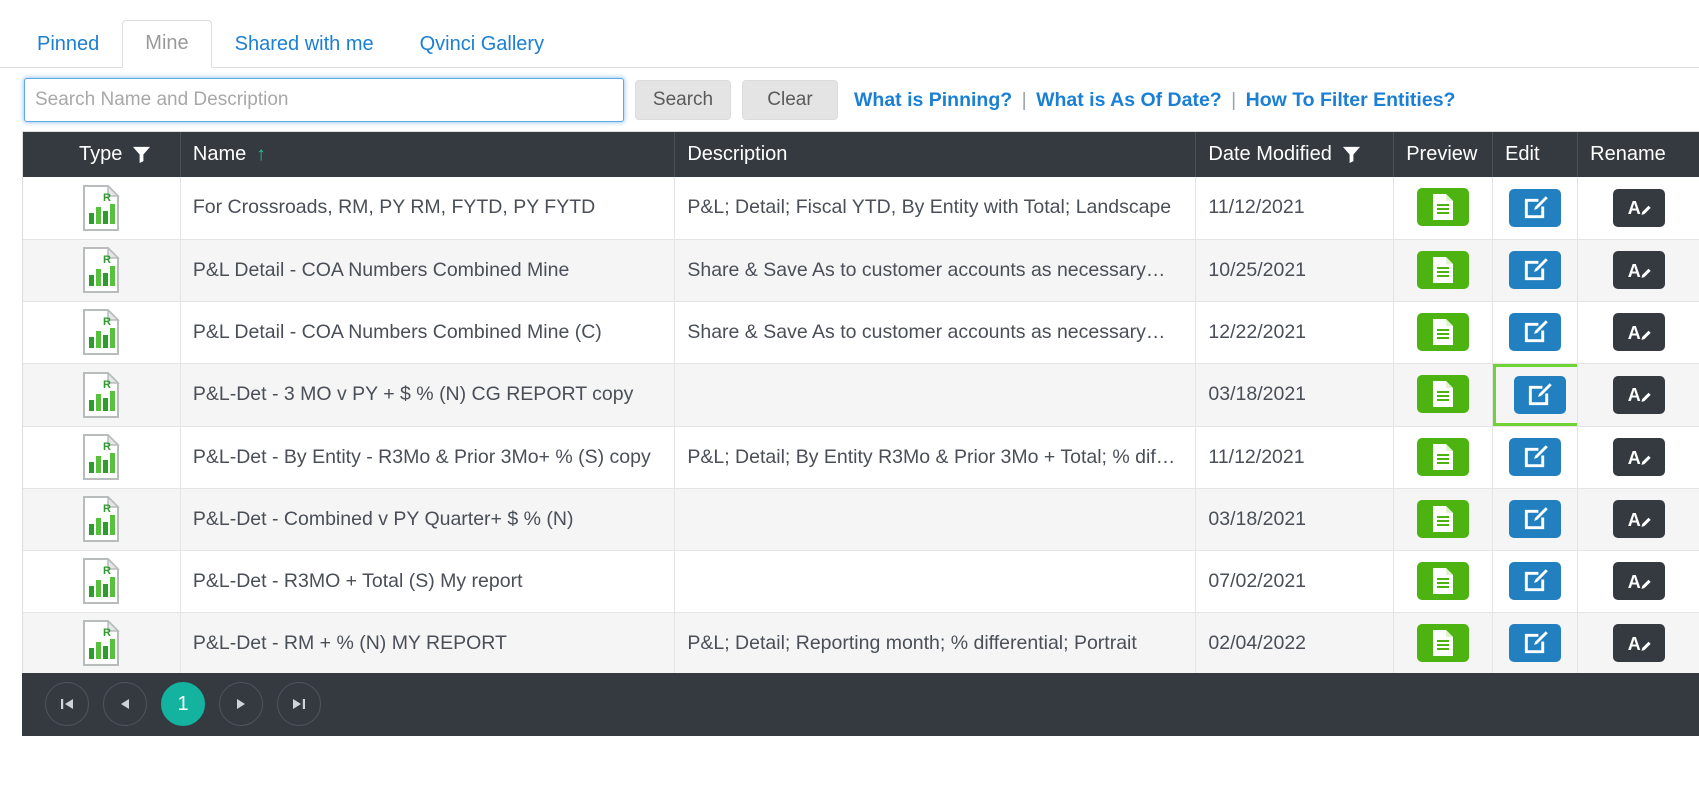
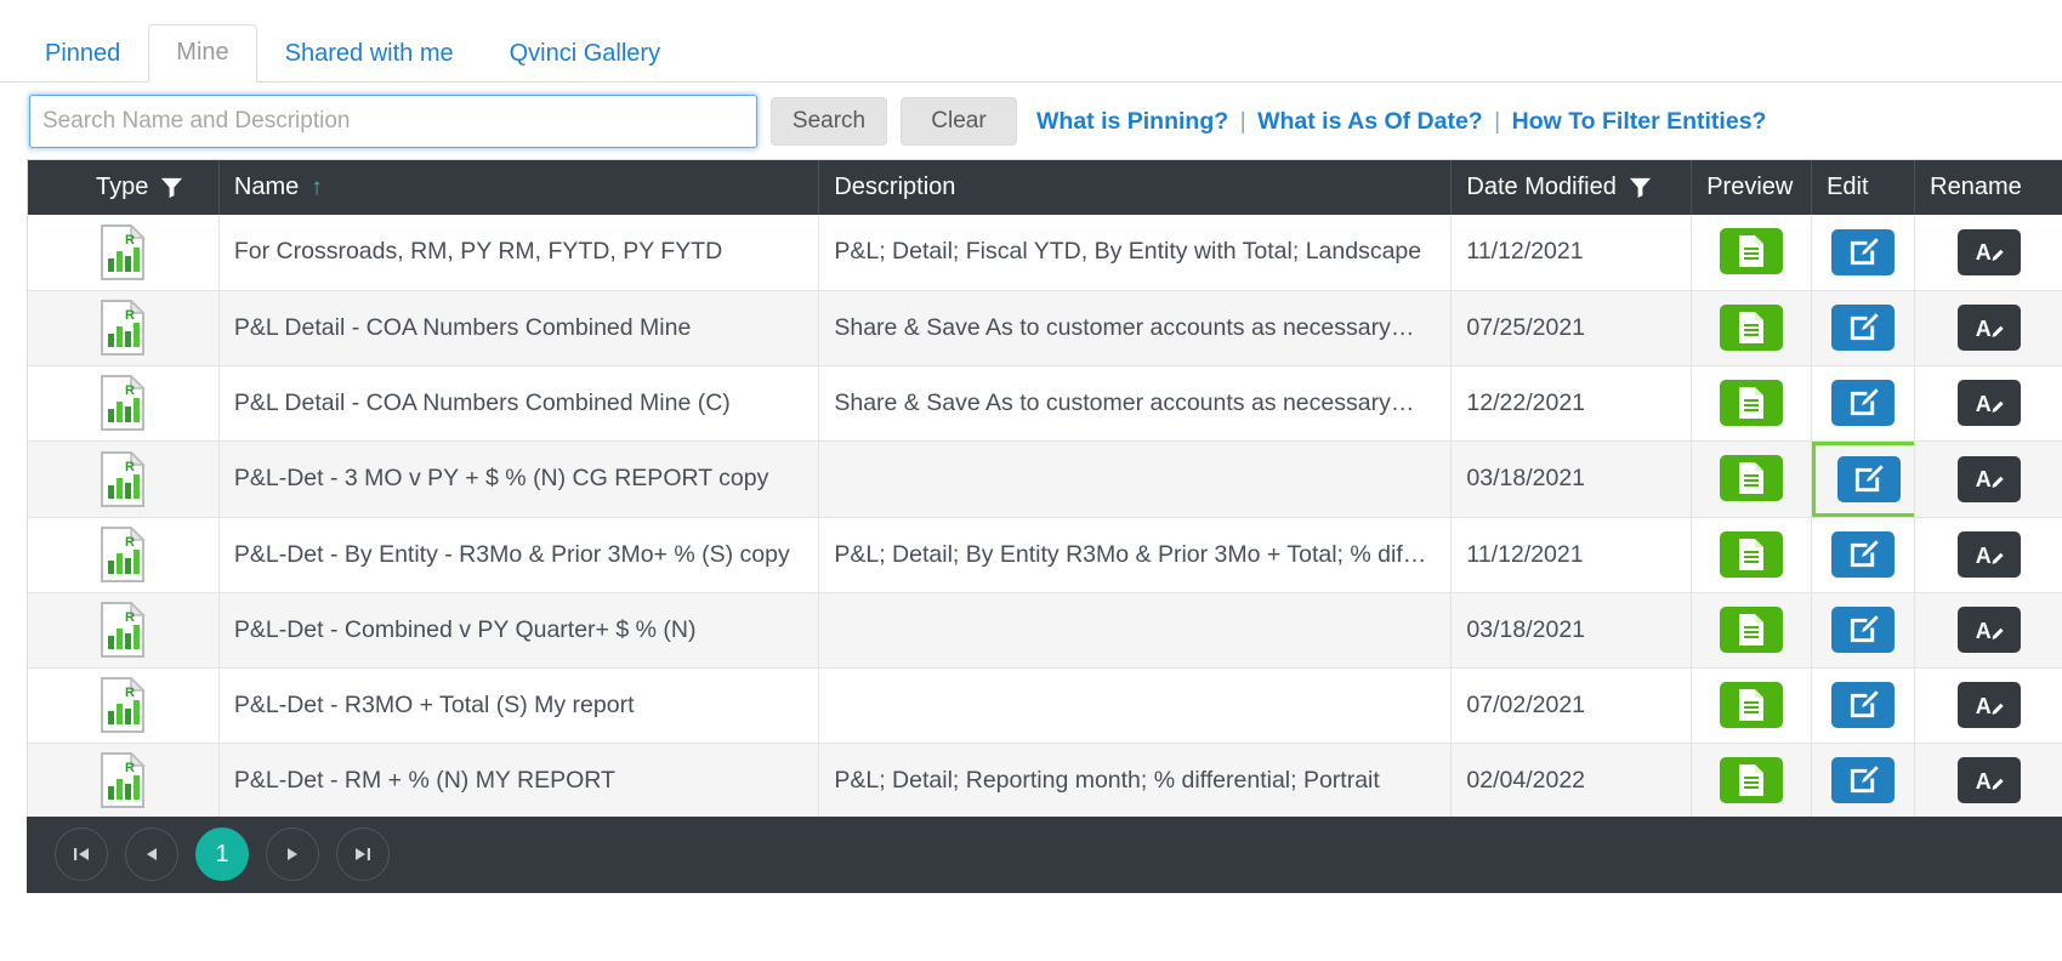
  Pinned
  Mine
  Shared with me
  Qvinci Gallery
  Search Name and Description
  Search
  Clear
  What is Pinning? | What is As Of Date? | How To Filter Entities?
  Type	Name ↑	Description	Date Modified	Preview	Edit	Rename
  R	For Crossroads, RM, PY RM, FYTD, PY FYTD	P&L; Detail; Fiscal YTD, By Entity with Total; Landscape	11/12/2021			A
- R	P&L Detail - COA Numbers Combined Mine	Share & Save As to customer accounts as necessary…	10/25/2021			A
+ R	P&L Detail - COA Numbers Combined Mine	Share & Save As to customer accounts as necessary…	07/25/2021			A
  R	P&L Detail - COA Numbers Combined Mine (C)	Share & Save As to customer accounts as necessary…	12/22/2021			A
  R	P&L-Det - 3 MO v PY + $ % (N) CG REPORT copy		03/18/2021			A
  R	P&L-Det - By Entity - R3Mo & Prior 3Mo+ % (S) copy	P&L; Detail; By Entity R3Mo & Prior 3Mo + Total; % dif…	11/12/2021			A
  R	P&L-Det - Combined v PY Quarter+ $ % (N)		03/18/2021			A
  R	P&L-Det - R3MO + Total (S) My report		07/02/2021			A
  R	P&L-Det - RM + % (N) MY REPORT	P&L; Detail; Reporting month; % differential; Portrait	02/04/2022			A
  1
